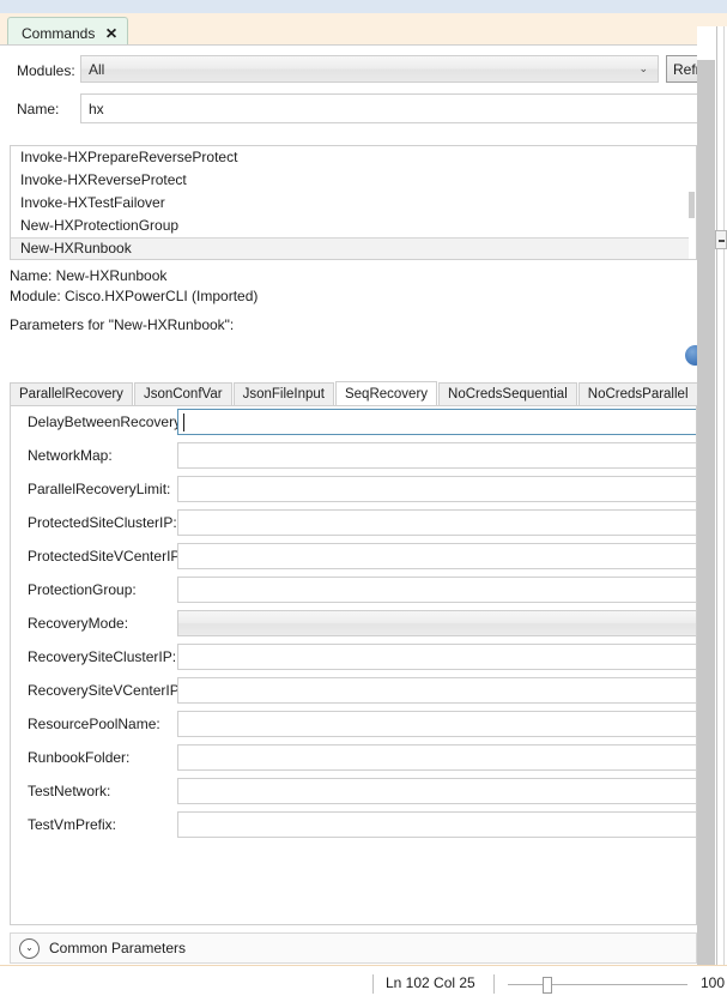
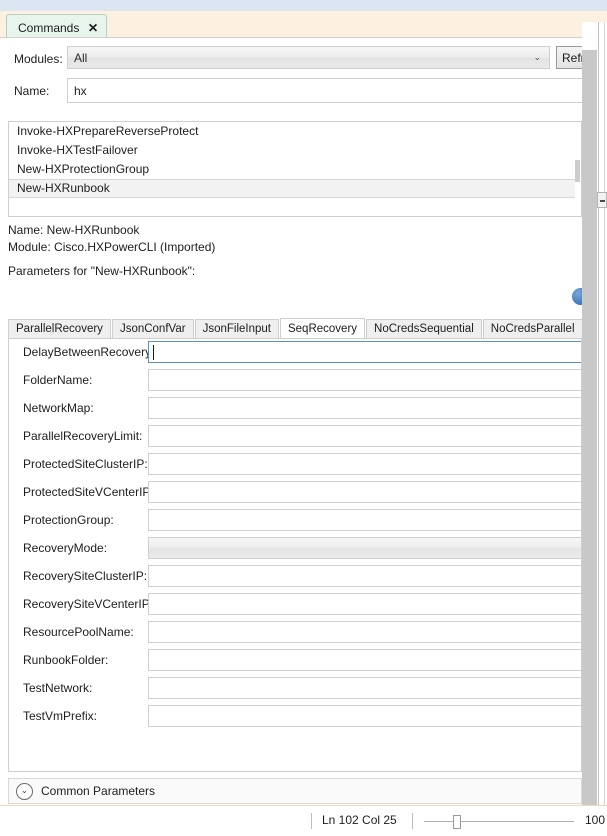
  Commands
  ✕
  Modules:
  All
  ⌄
  Name:
  hx
  Invoke-HXPrepareReverseProtect
- Invoke-HXReverseProtect
  Invoke-HXTestFailover
  New-HXProtectionGroup
  New-HXRunbook
  Name: New-HXRunbook
  Module: Cisco.HXPowerCLI (Imported)
  Parameters for "New-HXRunbook":
  ParallelRecovery
  JsonConfVar
  JsonFileInput
  SeqRecovery
  NoCredsSequential
  NoCredsParallel
  DelayBetweenRecover
+ FolderName:
  NetworkMap:
  ParallelRecoveryLimit:
  ProtectedSiteClusterIP:
  ProtectedSiteVCenterIP
  ProtectionGroup:
  RecoveryMode:
  RecoverySiteClusterIP:
  RecoverySiteVCenterIP
  ResourcePoolName:
  RunbookFolder:
  TestNetwork:
  TestVmPrefix:
  ⌄
  Common Parameters
  Ln 102 Col 25
  100
